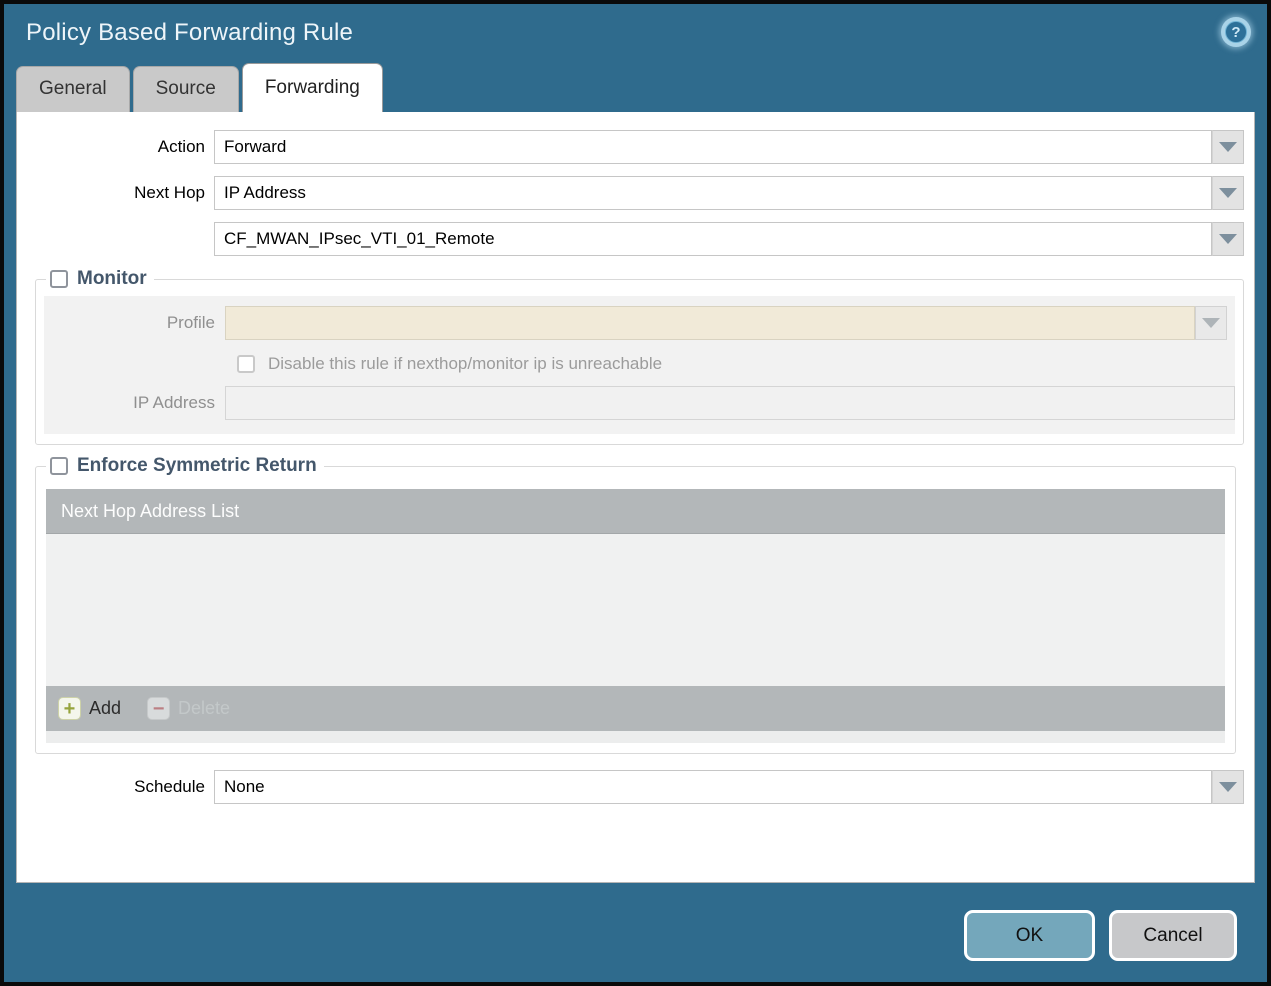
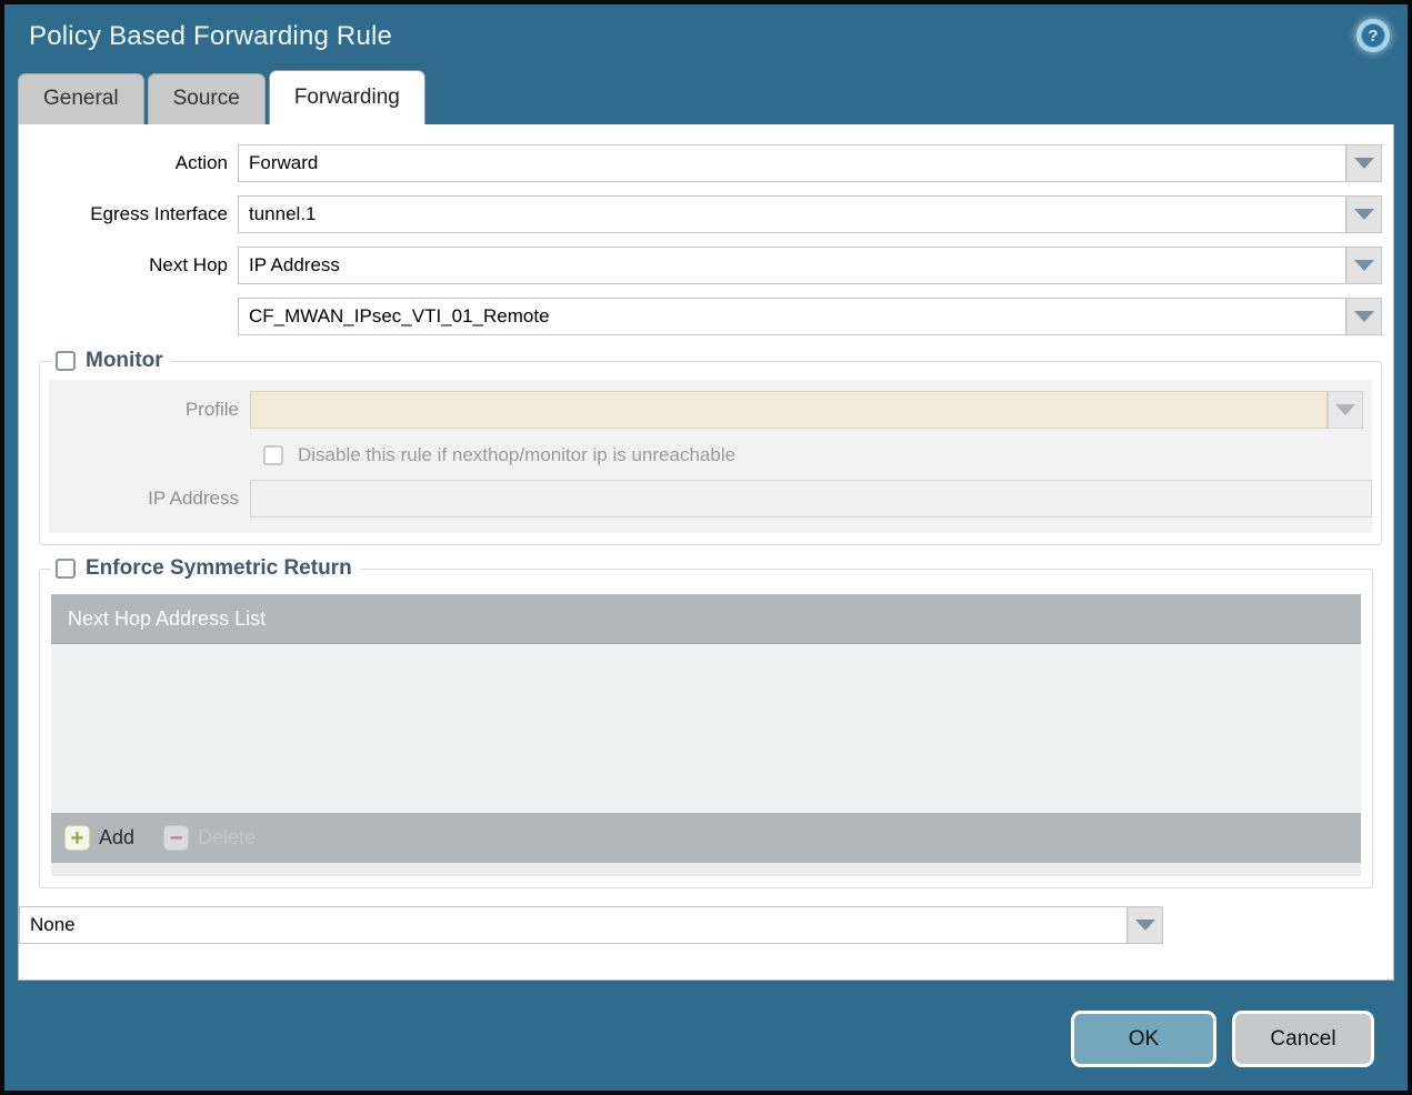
  Policy Based Forwarding Rule
  ?
  General
  Source
  Forwarding
  Action
  Forward
+ Egress Interface
+ tunnel.1
  Next Hop
  IP Address
  CF_MWAN_IPsec_VTI_01_Remote
  Monitor
  Profile
  Disable this rule if nexthop/monitor ip is unreachable
  IP Address
  Enforce Symmetric Return
  Next Hop Address List
  +
  Add
  −
- Schedule
  None
  OK
  Cancel
